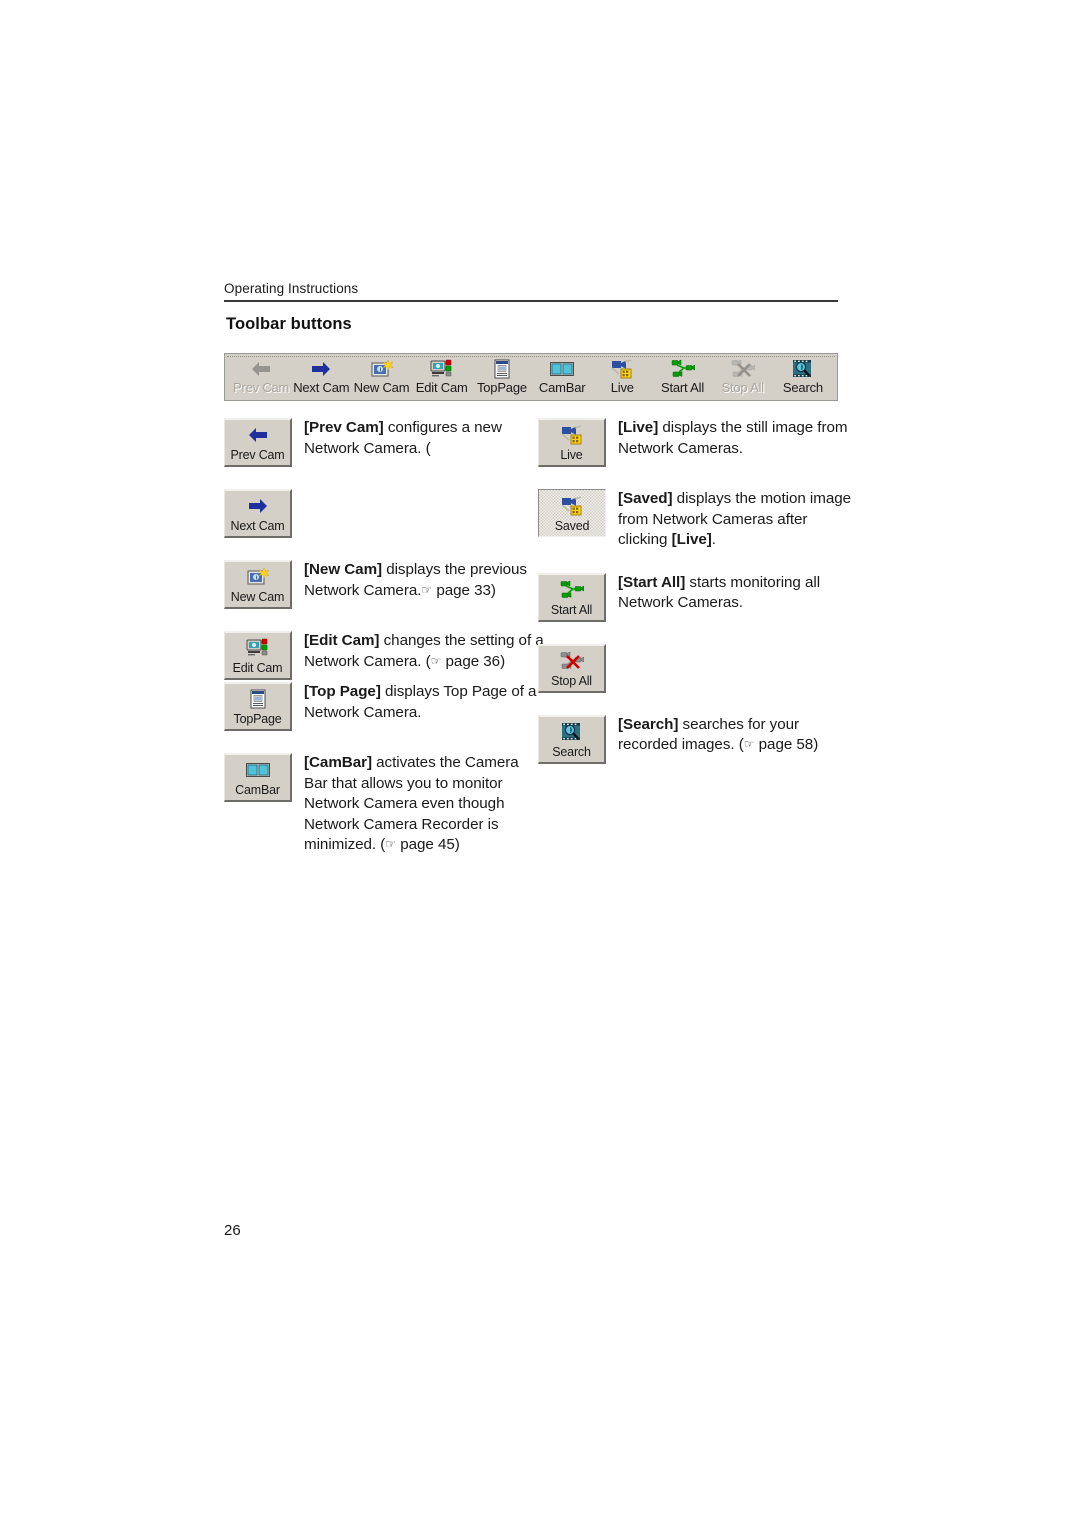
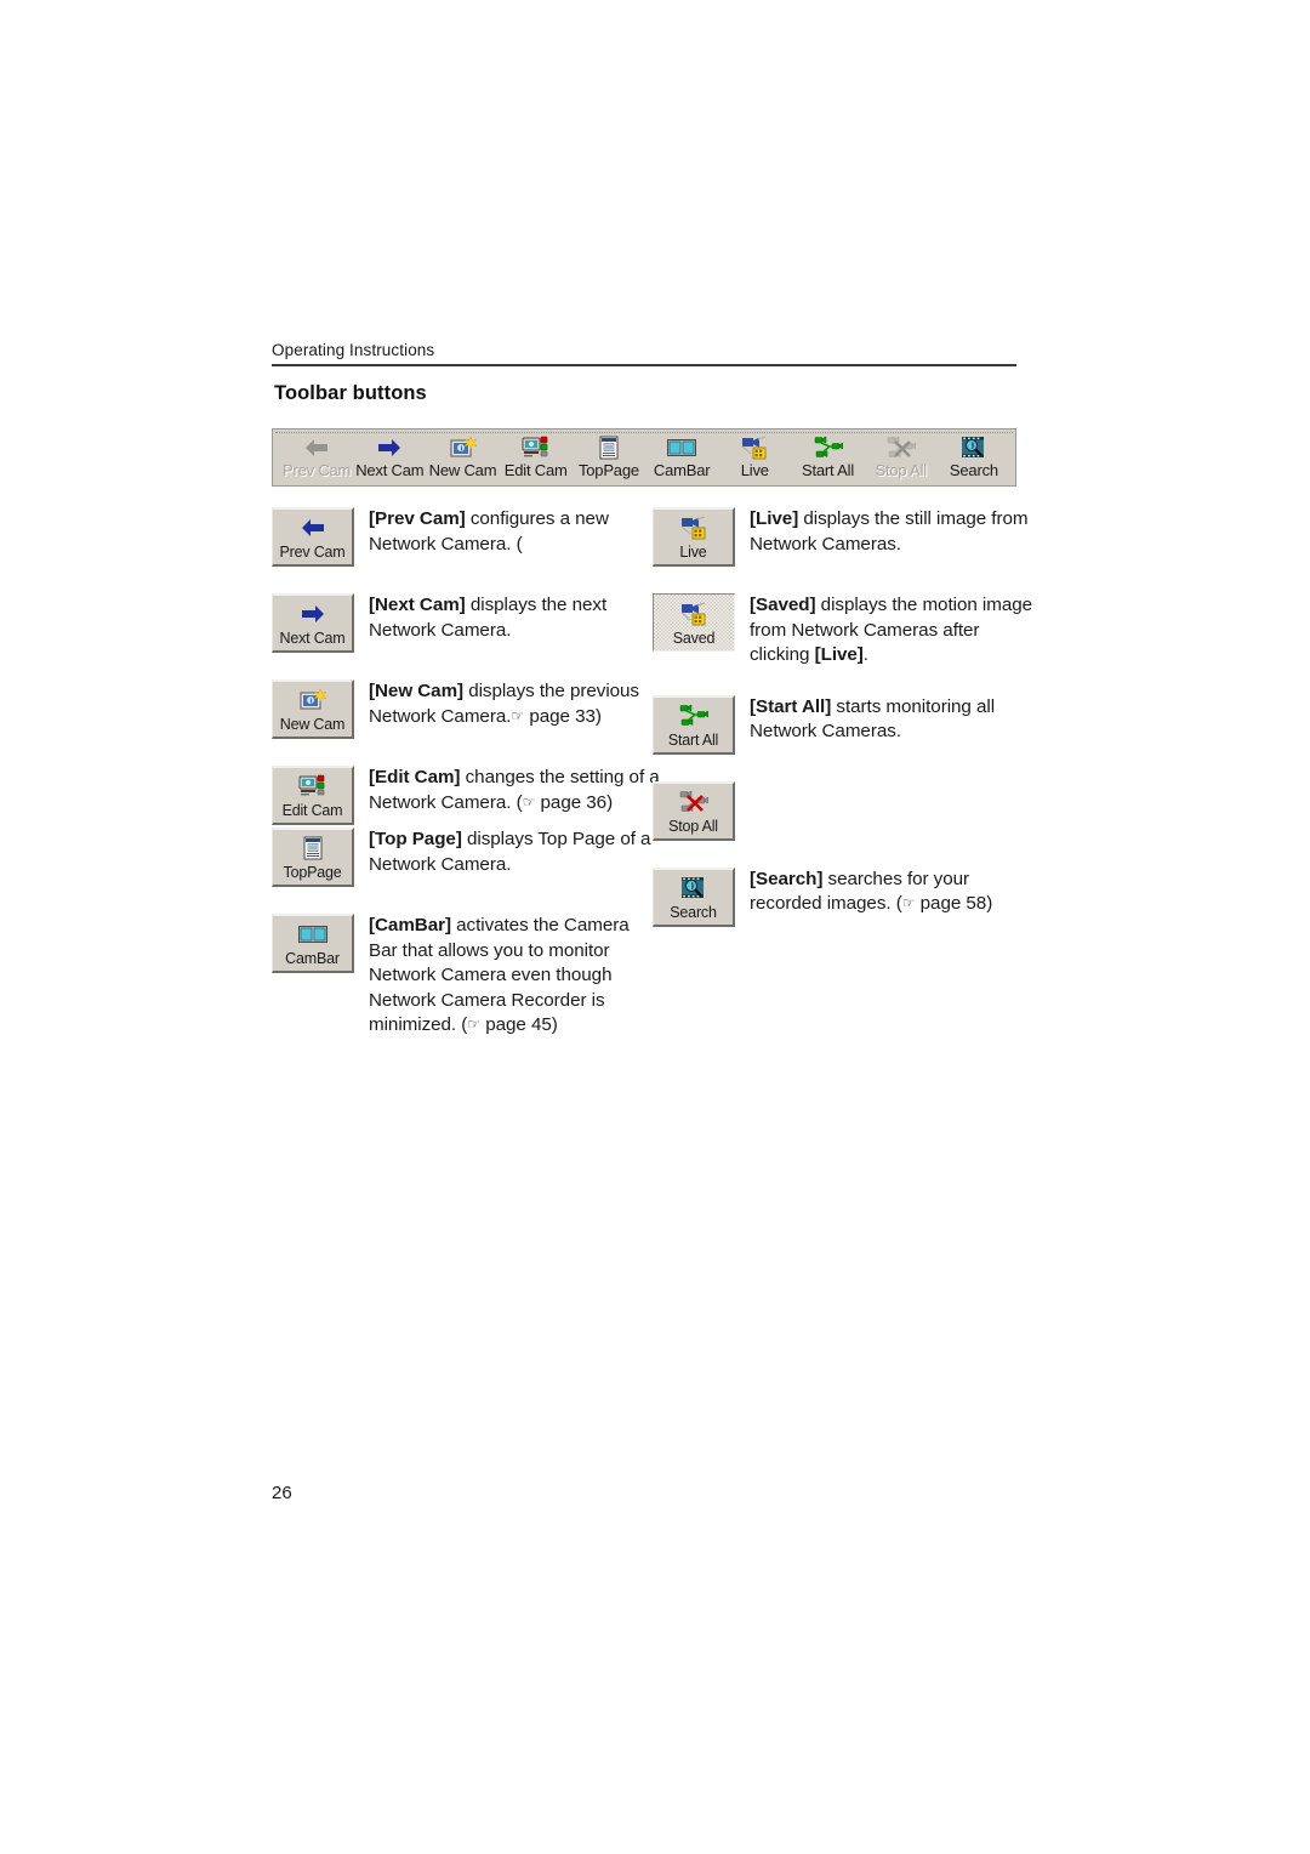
  Operating Instructions
  Toolbar buttons
  Prev Cam
  Next Cam
  New Cam
  Edit Cam
  TopPage
  CamBar
  Live
  Start All
  Stop All
  Search
  Prev Cam
  [Prev Cam] configures a new Network Camera. (
  Next Cam
+ [Next Cam] displays the next Network Camera.
  New Cam
  [New Cam] displays the previous Network Camera.☞ page 33)
  Edit Cam
  [Edit Cam] changes the setting of a Network Camera. (☞ page 36)
  TopPage
  [Top Page] displays Top Page of a Network Camera.
  CamBar
  [CamBar] activates the Camera Bar that allows you to monitor Network Camera even though Network Camera Recorder is minimized. (☞ page 45)
  Live
  [Live] displays the still image from Network Cameras.
  Saved
  [Saved] displays the motion image from Network Cameras after clicking [Live].
  Start All
  [Start All] starts monitoring all Network Cameras.
  Stop All
  Search
  [Search] searches for your recorded images. (☞ page 58)
  26
